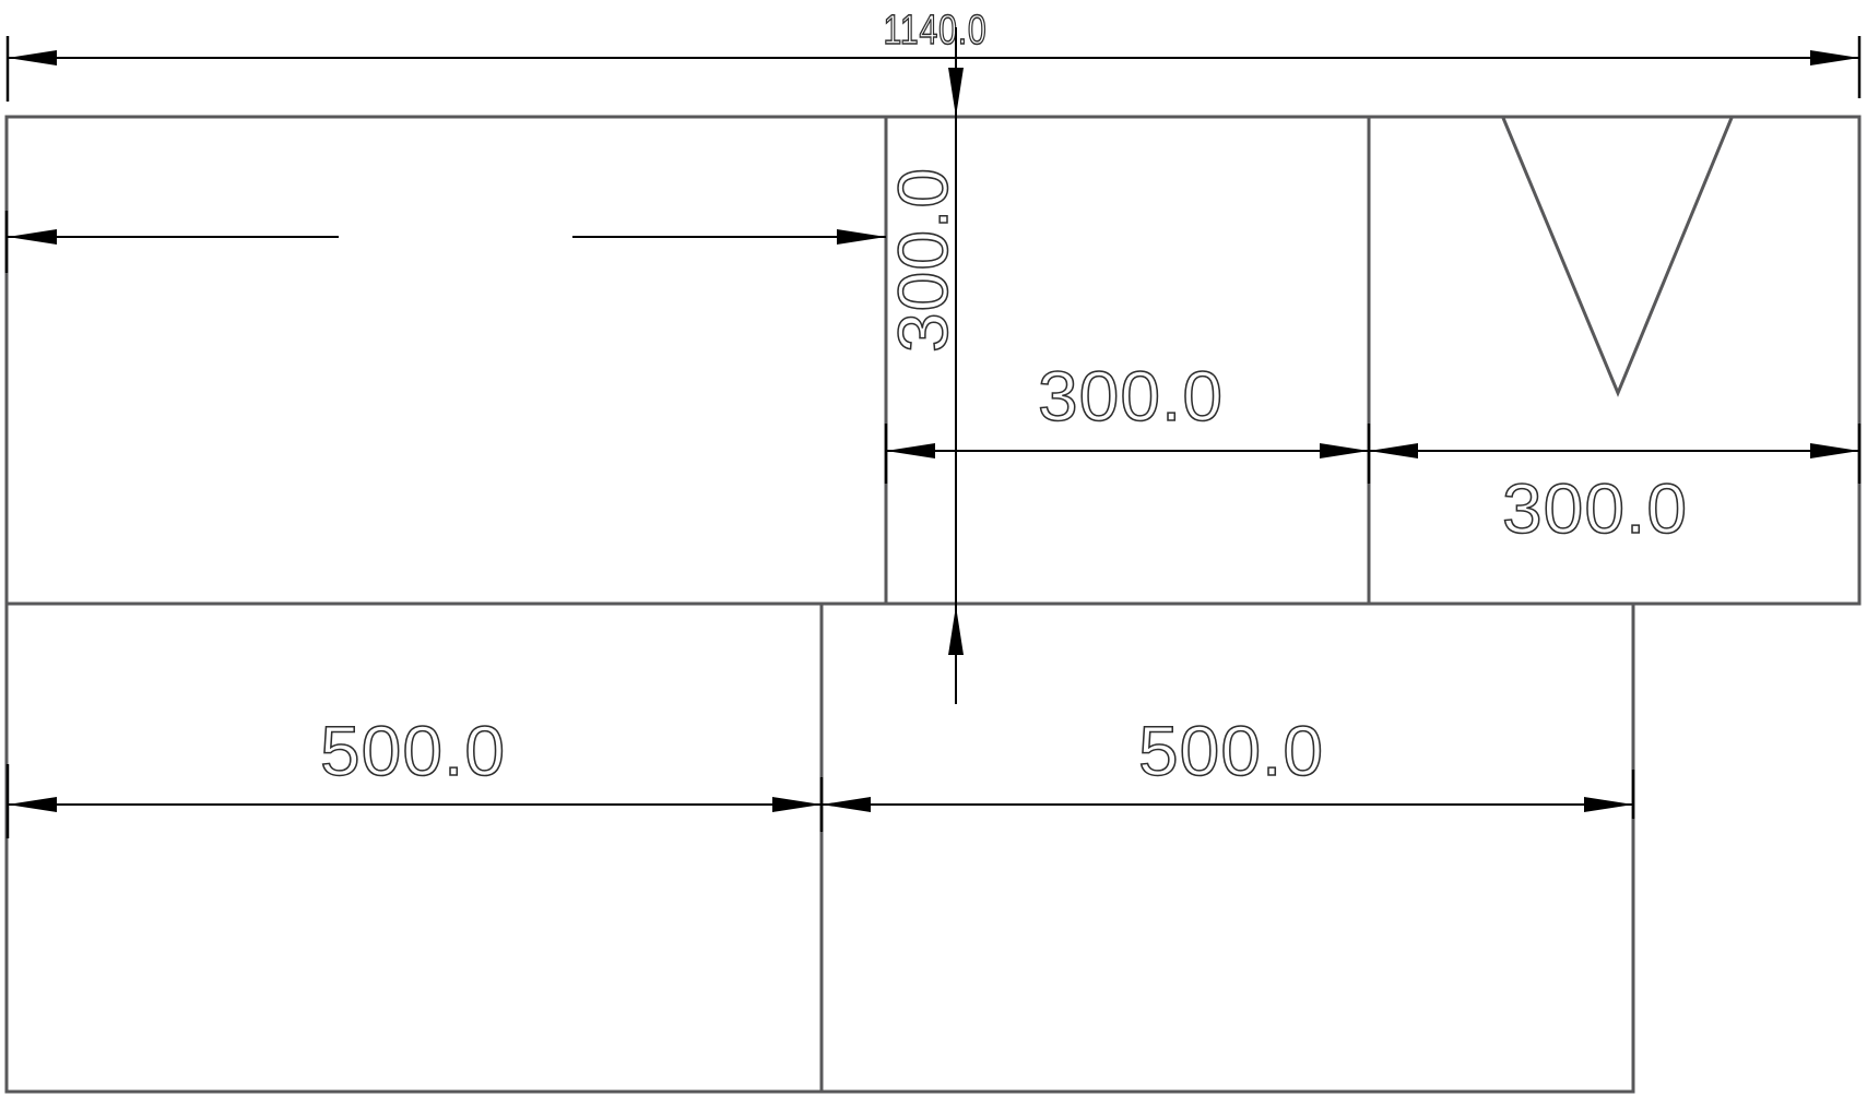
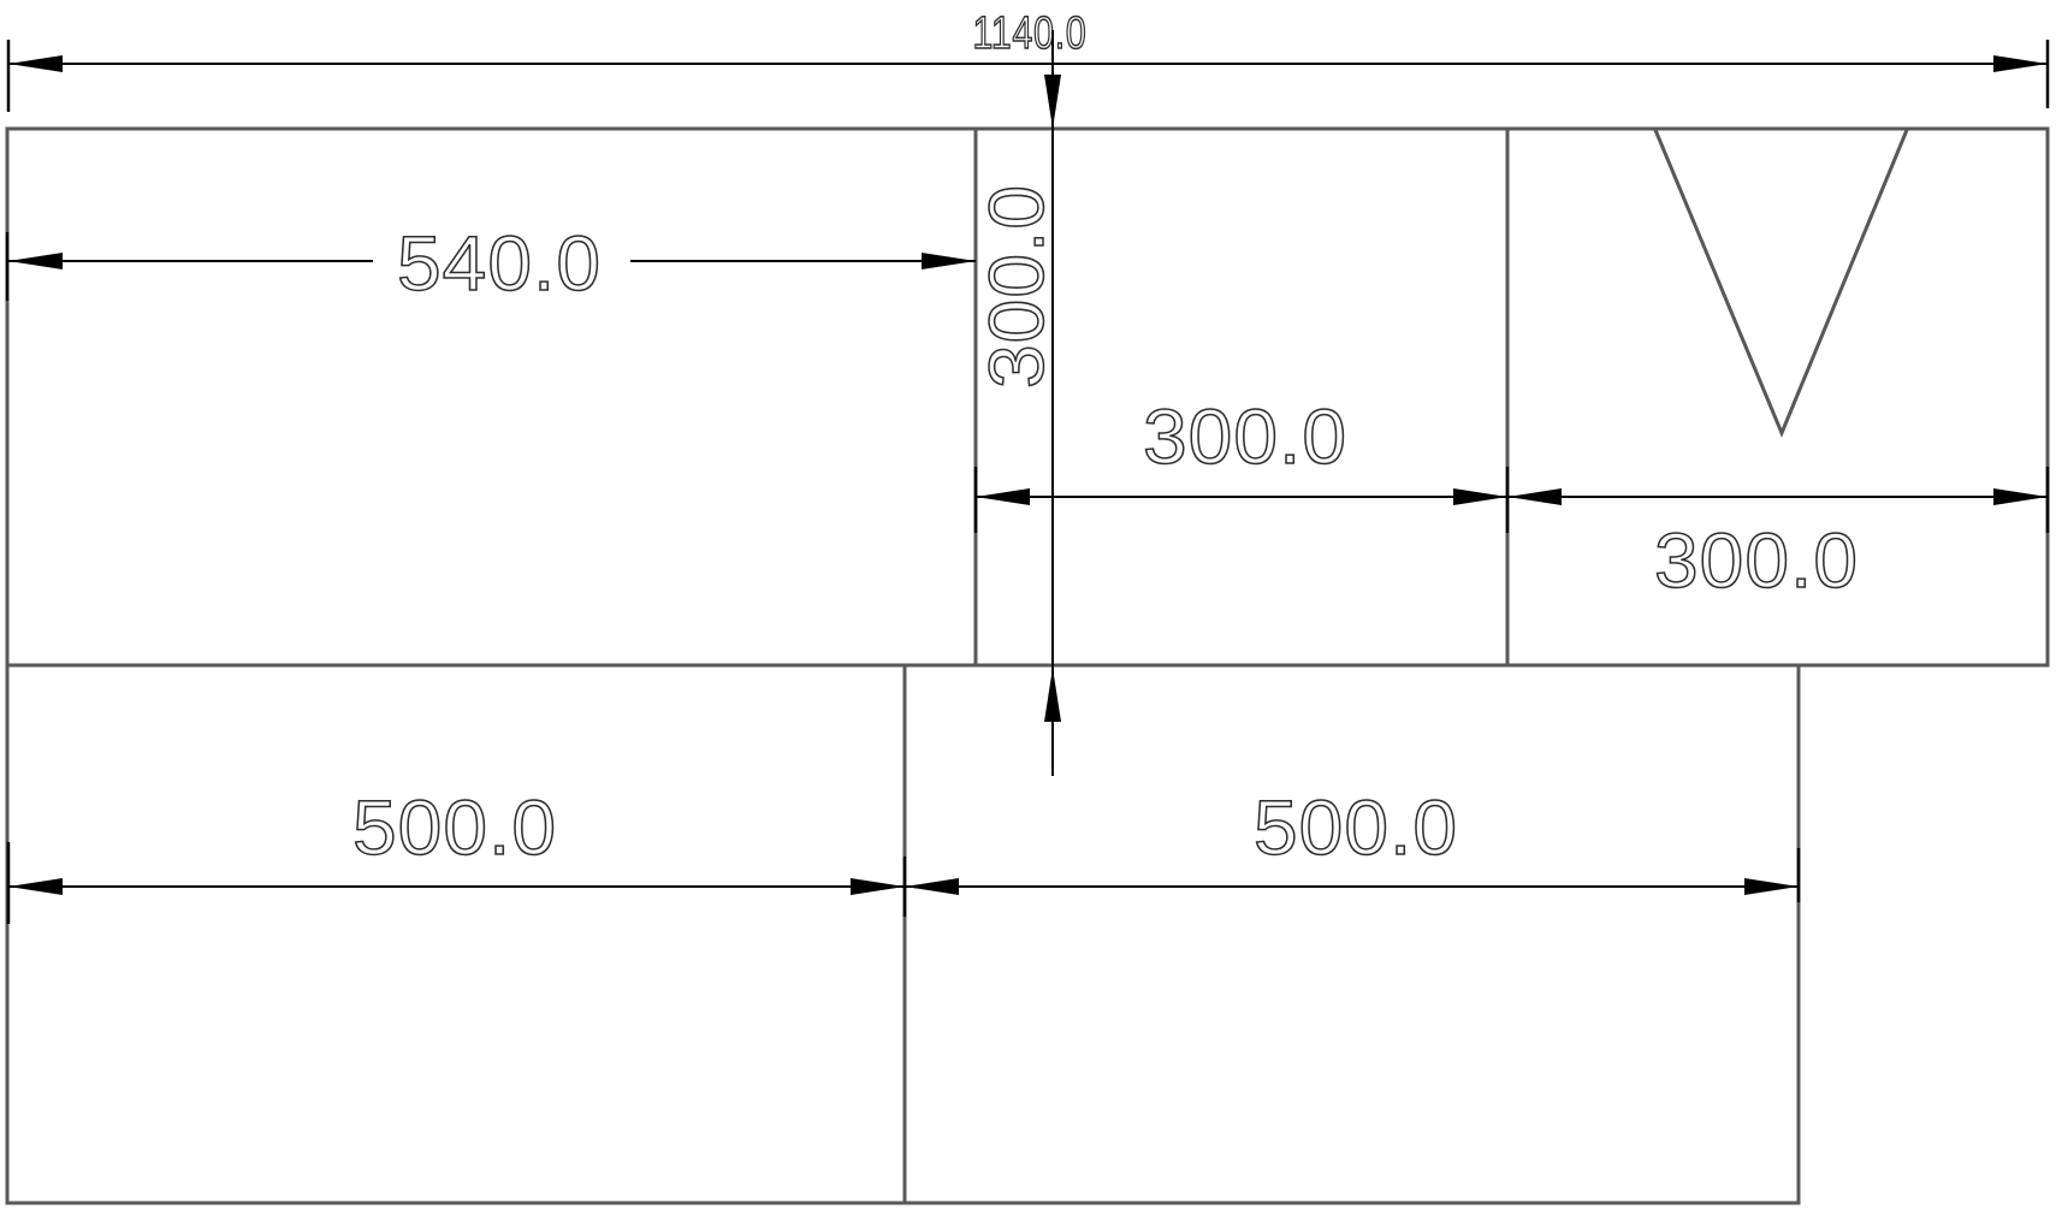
  1140.0
+ 540.0
  300.0
  300.0
  500.0
  500.0
